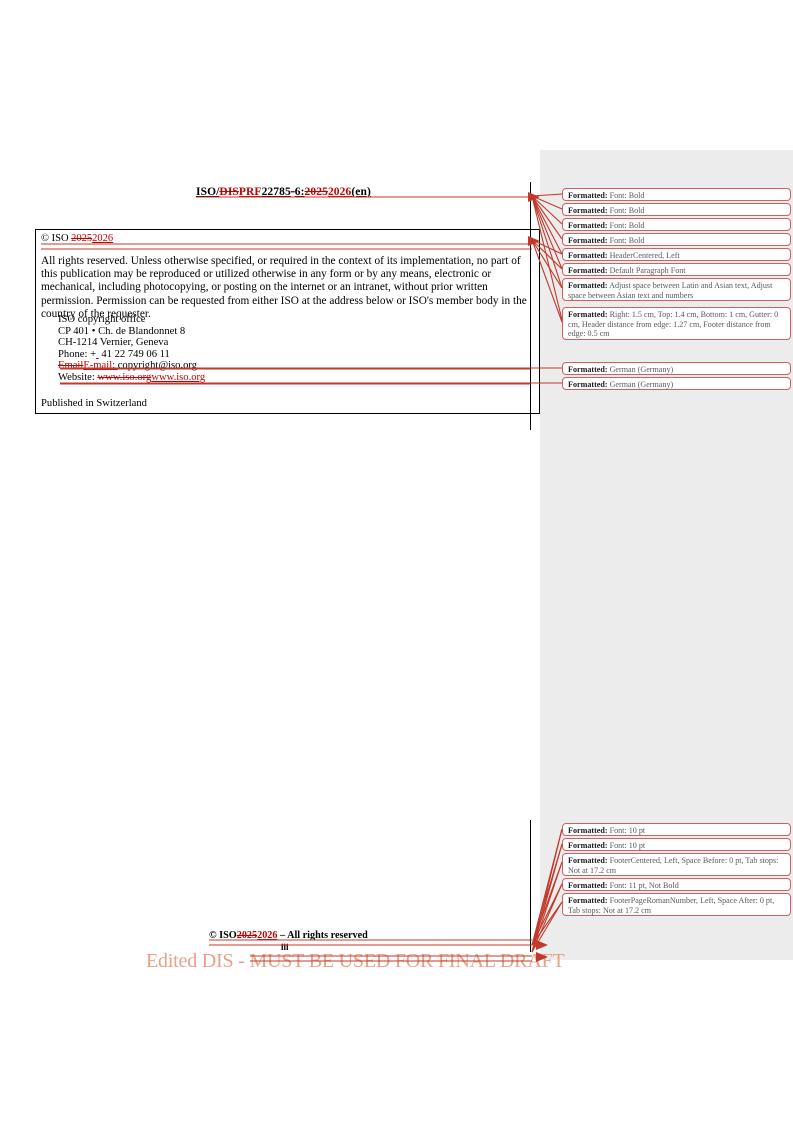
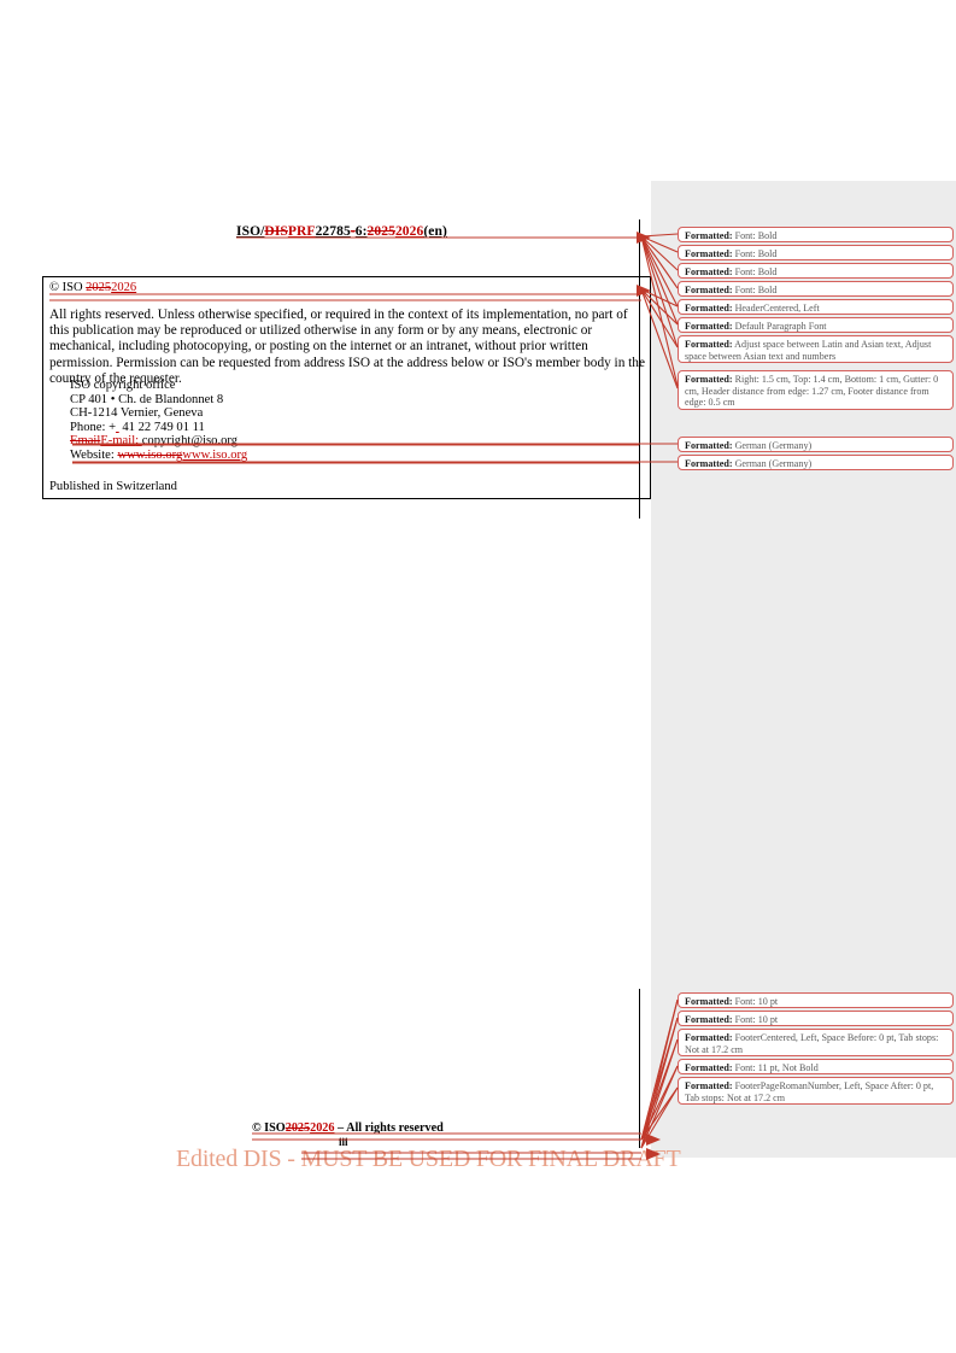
  ISO/DISPRF22785-6:20252026(en)
  © ISO 20252026
- All rights reserved. Unless otherwise specified, or required in the context of its implementation, no part of this publication may be reproduced or utilized otherwise in any form or by any means, electronic or mechanical, including photocopying, or posting on the internet or an intranet, without prior written permission. Permission can be requested from either ISO at the address below or ISO's member body in the country of the requester.
+ All rights reserved. Unless otherwise specified, or required in the context of its implementation, no part of this publication may be reproduced or utilized otherwise in any form or by any means, electronic or mechanical, including photocopying, or posting on the internet or an intranet, without prior written permission. Permission can be requested from address ISO at the address below or ISO's member body in the country of the requester.
  ISO copyright office
  CP 401 • Ch. de Blandonnet 8
  CH-1214 Vernier, Geneva
- Phone: + 41 22 749 06 11
+ Phone: + 41 22 749 01 11
  EmailE-mail: copyright@iso.org
  Website: www.iso.orgwww.iso.org
  Published in Switzerland
  © ISO20252026 – All rights reserved
  iii
  Formatted: Font: Bold
  Formatted: Font: Bold
  Formatted: Font: Bold
  Formatted: Font: Bold
  Formatted: HeaderCentered, Left
  Formatted: Default Paragraph Font
  Formatted: Adjust space between Latin and Asian text, Adjust space between Asian text and numbers
  Formatted: Right: 1.5 cm, Top: 1.4 cm, Bottom: 1 cm, Gutter: 0 cm, Header distance from edge: 1.27 cm, Footer distance from edge: 0.5 cm
  Formatted: German (Germany)
  Formatted: German (Germany)
  Formatted: Font: 10 pt
  Formatted: Font: 10 pt
  Formatted: FooterCentered, Left, Space Before: 0 pt, Tab stops: Not at 17.2 cm
  Formatted: Font: 11 pt, Not Bold
  Formatted: FooterPageRomanNumber, Left, Space After: 0 pt, Tab stops: Not at 17.2 cm
